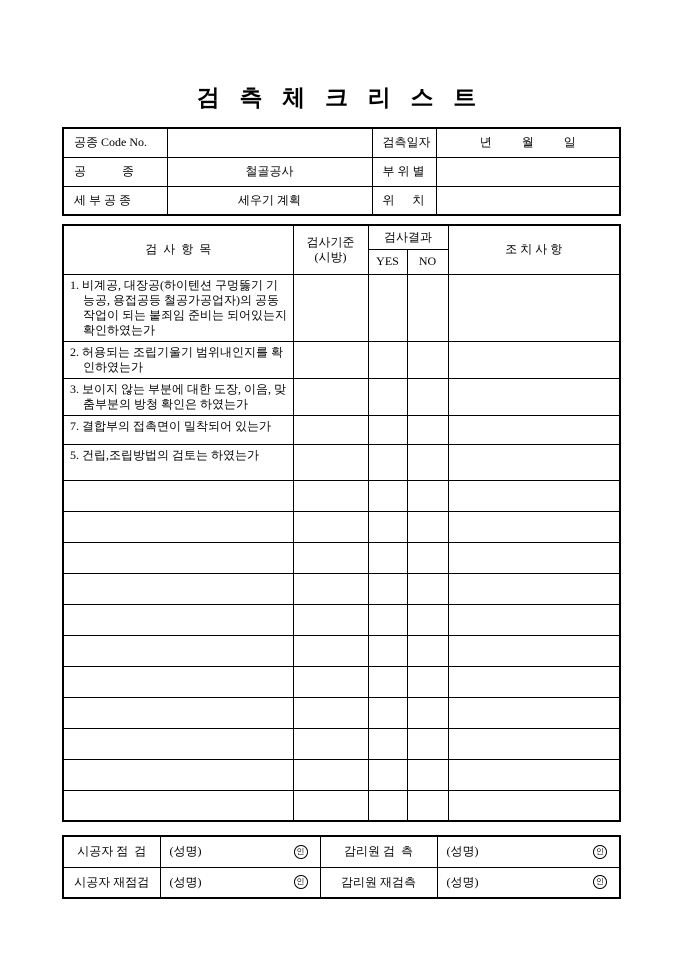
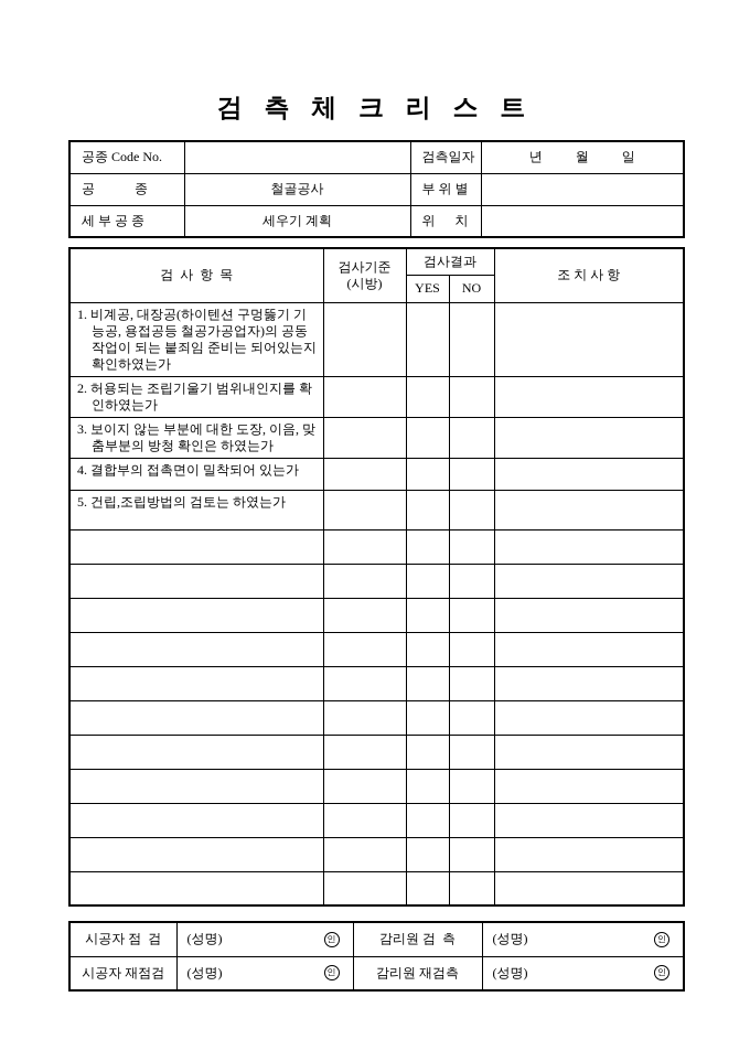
  검 측 체 크 리 스 트
  공종 Code No.		검측일자	년 월 일
  공 종	철골공사	부 위 별
  세 부 공 종	세우기 계획	위 치
  검 사 항 목	검사기준 (시방)	검사결과	조 치 사 항
  YES	NO
  1. 비계공, 대장공(하이텐션 구멍뚫기 기능공, 용접공등 철공가공업자)의 공동작업이 되는 붙죄임 준비는 되어있는지확인하였는가
  2. 허용되는 조립기울기 범위내인지를 확인하였는가
  3. 보이지 않는 부분에 대한 도장, 이음, 맞춤부분의 방청 확인은 하였는가
- 7. 결합부의 접촉면이 밀착되어 있는가
+ 4. 결합부의 접촉면이 밀착되어 있는가
  5. 건립,조립방법의 검토는 하였는가
  시공자 점 검	(성명) 인	감리원 검 측	(성명) 인
  시공자 재점검	(성명) 인	감리원 재검측	(성명) 인
